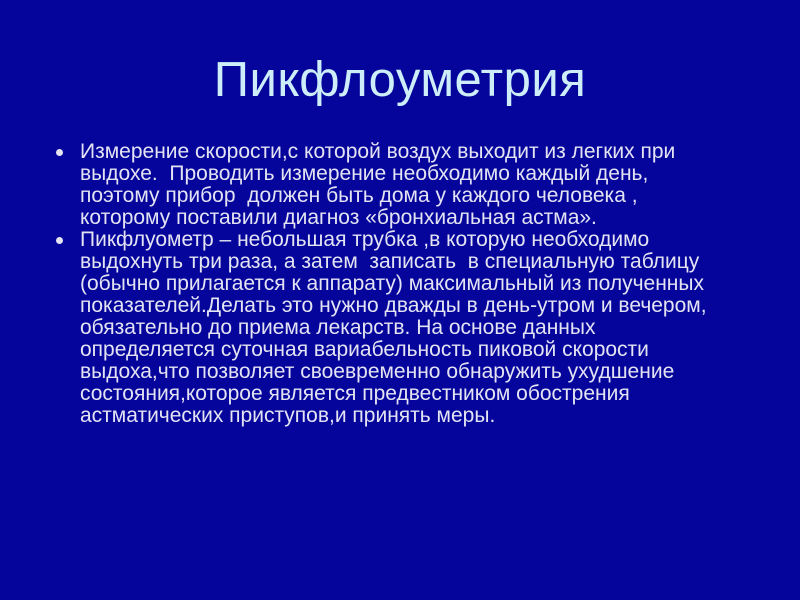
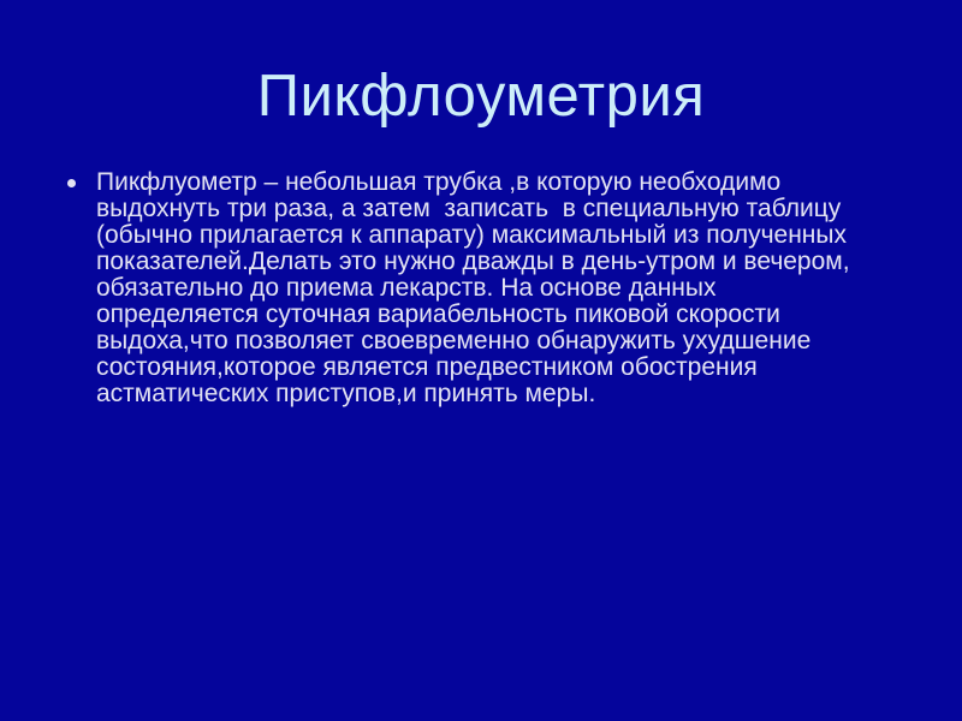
  Пикфлоуметрия
- Измерение скорости,с которой воздух выходит из легких при
- выдохе. Проводить измерение необходимо каждый день,
- поэтому прибор должен быть дома у каждого человека ,
- которому поставили диагноз «бронхиальная астма».
  Пикфлуометр – небольшая трубка ,в которую необходимо
  выдохнуть три раза, а затем записать в специальную таблицу
  (обычно прилагается к аппарату) максимальный из полученных
  показателей.Делать это нужно дважды в день-утром и вечером,
  обязательно до приема лекарств. На основе данных
  определяется суточная вариабельность пиковой скорости
  выдоха,что позволяет своевременно обнаружить ухудшение
  состояния,которое является предвестником обострения
  астматических приступов,и принять меры.
